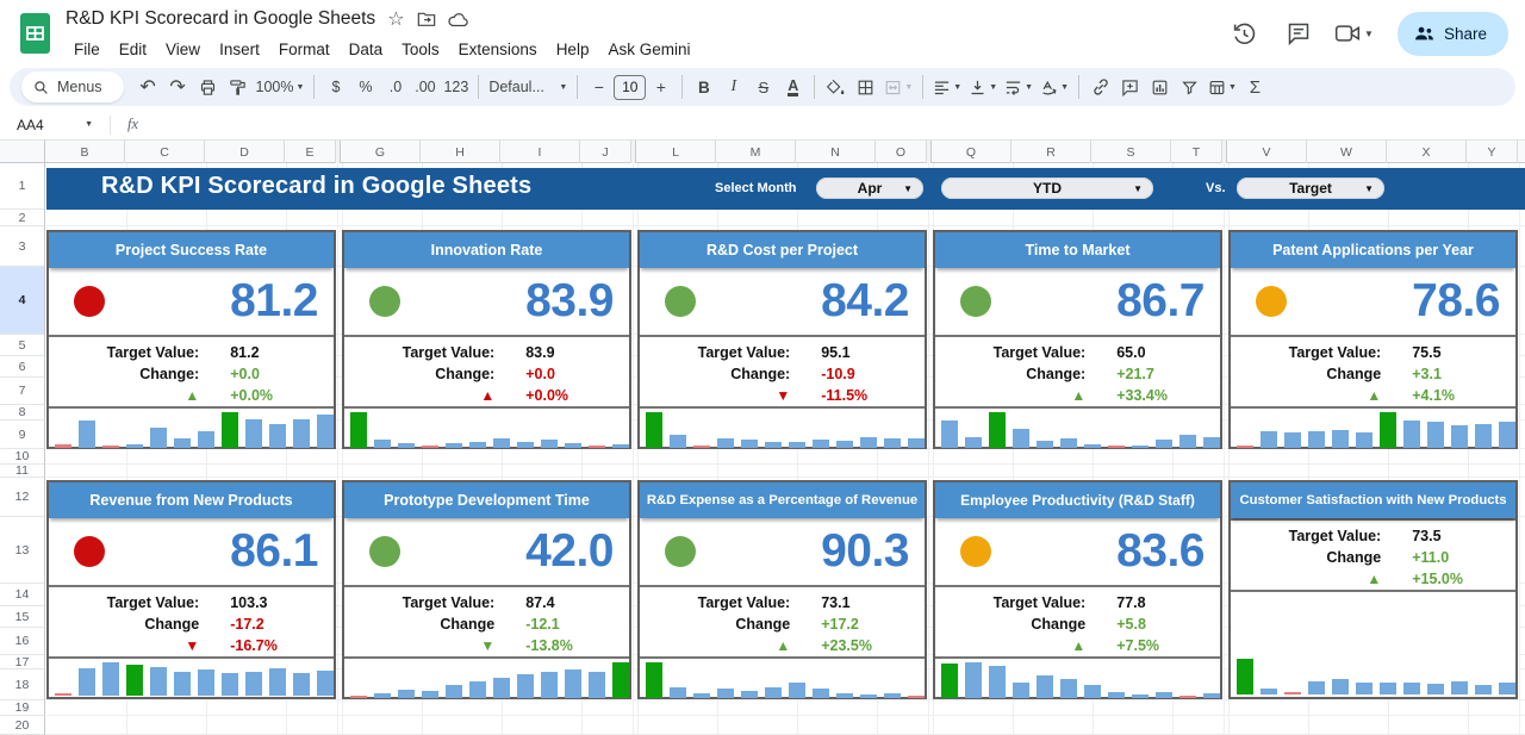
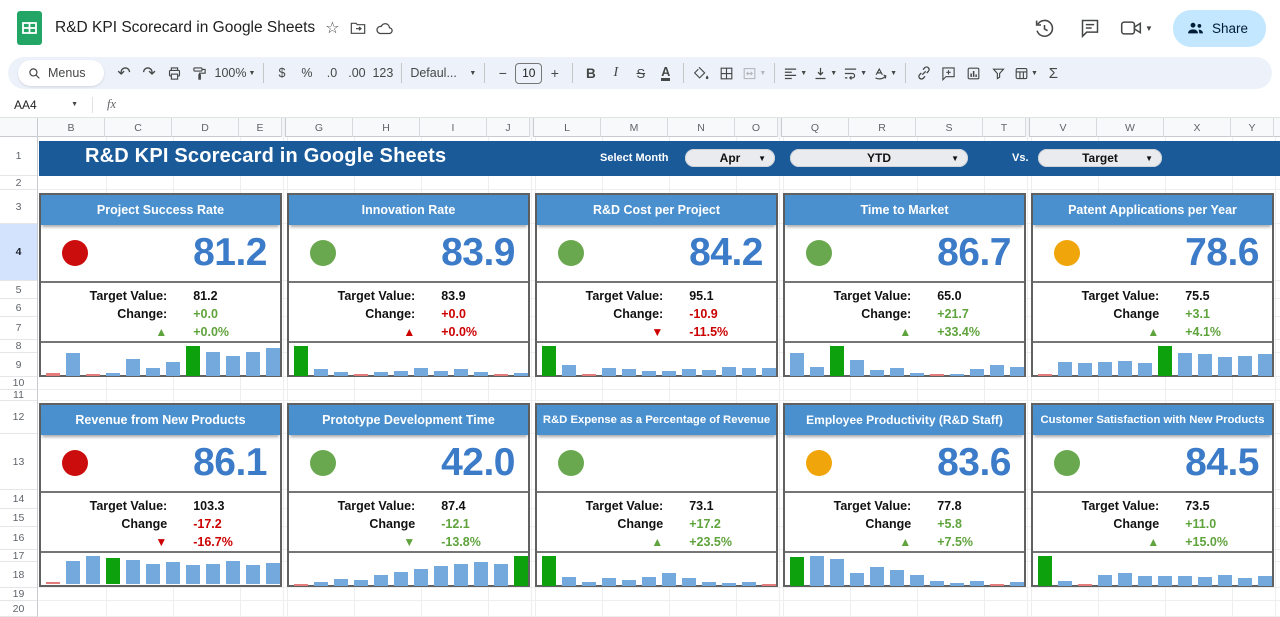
  R&D KPI Scorecard in Google Sheets
  ☆
- File
- Edit
- View
- Insert
- Format
- Data
- Tools
- Extensions
- Help
- Ask Gemini
  ▼
  Share
  Menus
  ↶
  ↷
  100%
  $
  %
  .0
  .00
  123
  Defaul...
  −
  10
  +
  B
  I
  S
  A
  Σ
  AA4
  fx
  B
  C
  D
  E
  G
  H
  I
  J
  L
  M
  N
  O
  Q
  R
  S
  T
  V
  W
  X
  Y
  1
  2
  3
  4
  5
  6
  7
  8
  9
  10
  11
  12
  13
  14
  15
  16
  17
  18
  19
  20
  R&D KPI Scorecard in Google Sheets
  Select Month
  Apr
  ▼
  YTD
  ▼
  Vs.
  Target
  ▼
  Project Success Rate
  81.2
  Target Value:
  81.2
  Change:
  +0.0
  ▲
  +0.0%
  Innovation Rate
  83.9
  Target Value:
  83.9
  Change:
  +0.0
  ▲
  +0.0%
  R&D Cost per Project
  84.2
  Target Value:
  95.1
  Change:
  -10.9
  ▼
  -11.5%
  Time to Market
  86.7
  Target Value:
  65.0
  Change:
  +21.7
  ▲
  +33.4%
  Patent Applications per Year
  78.6
  Target Value:
  75.5
  Change
  +3.1
  ▲
  +4.1%
  Revenue from New Products
  86.1
  Target Value:
  103.3
  Change
  -17.2
  ▼
  -16.7%
  Prototype Development Time
  42.0
  Target Value:
  87.4
  Change
  -12.1
  ▼
  -13.8%
  R&D Expense as a Percentage of Revenue
- 90.3
  Target Value:
  73.1
  Change
  +17.2
  ▲
  +23.5%
  Employee Productivity (R&D Staff)
  83.6
  Target Value:
  77.8
  Change
  +5.8
  ▲
  +7.5%
  Customer Satisfaction with New Products
+ 84.5
  Target Value:
  73.5
  Change
  +11.0
  ▲
  +15.0%
